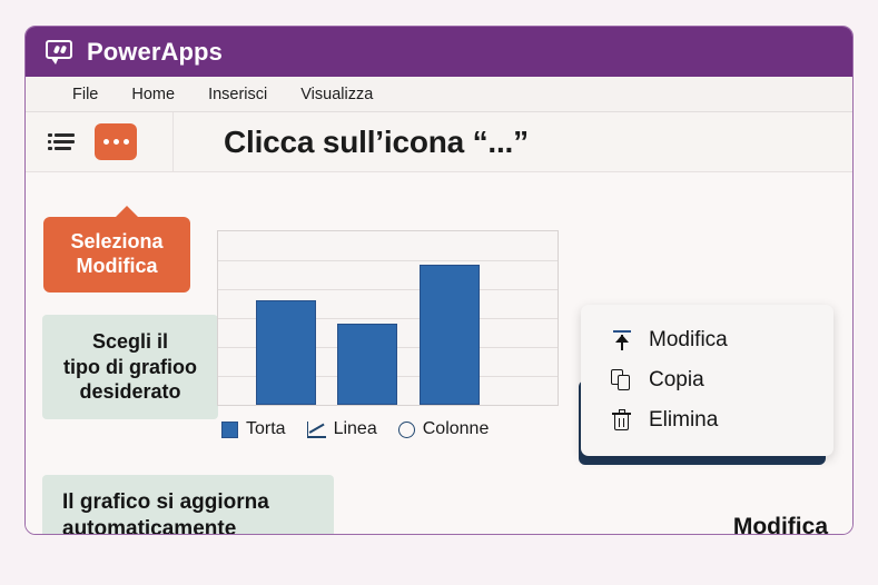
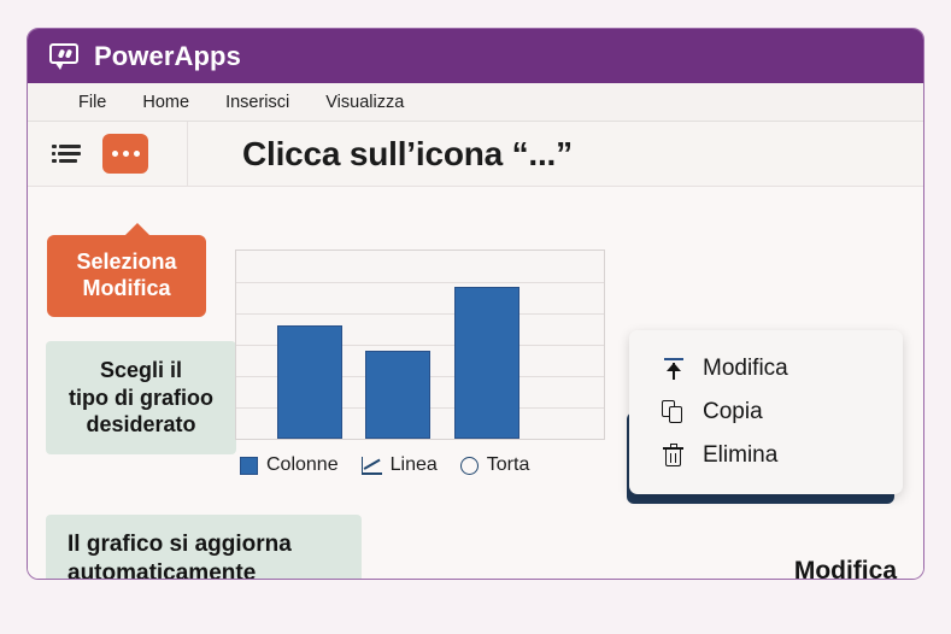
  PowerApps
  File
  Home
  Inserisci
  Visualizza
  Clicca sull’icona “...”
  Seleziona
  Modifica
  Scegli il
  tipo di grafioo
  desiderato
  Il grafico si aggiorna
  automaticamente
- Torta
+ Colonne
  Linea
- Colonne
+ Torta
  Modifica
  Copia
  Elimina
  Modifica
